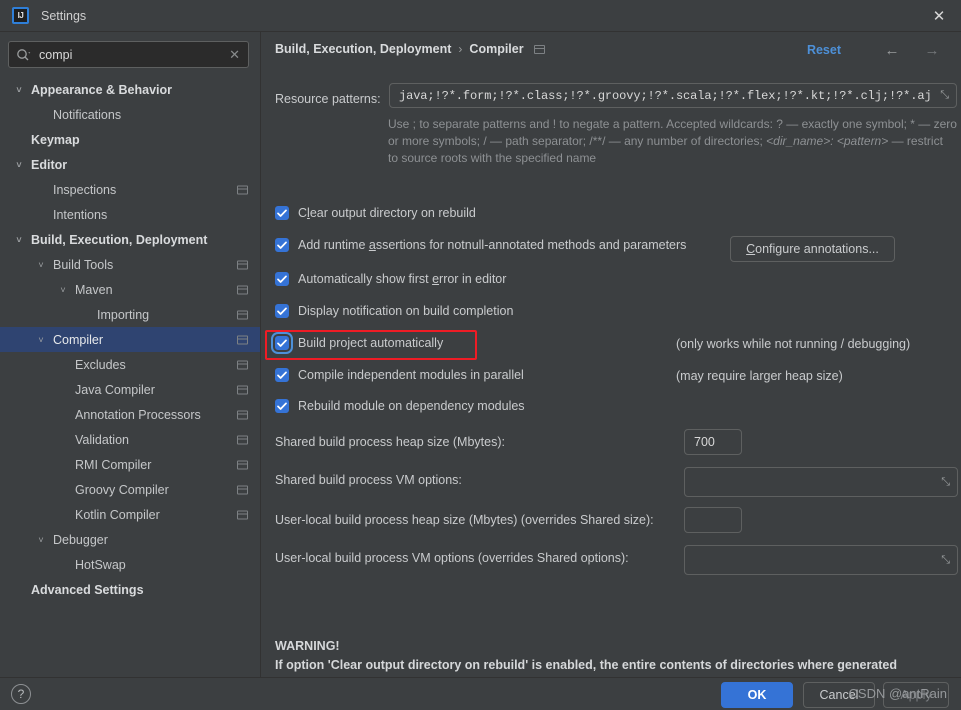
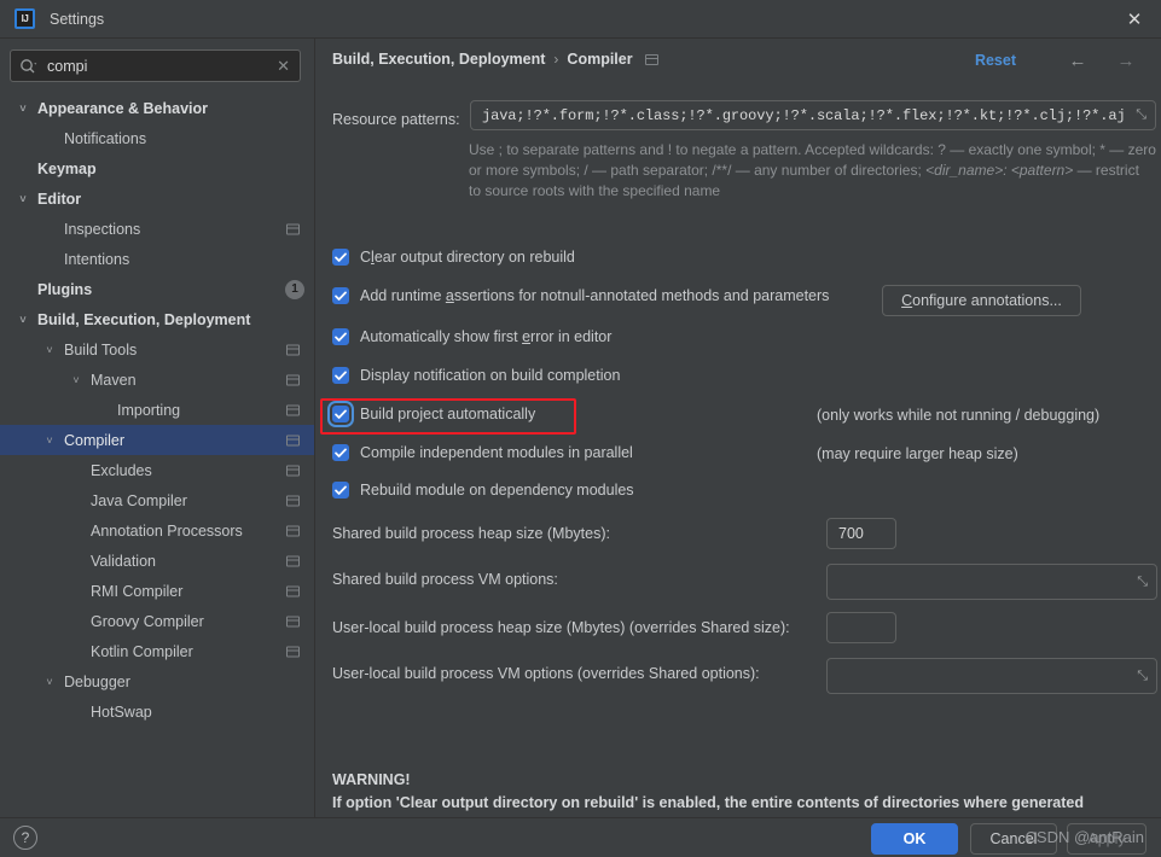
  IJ
  Settings
  ✕
  compi
  ✕
  ˅
  Appearance & Behavior
  Notifications
  Keymap
  ˅
  Editor
  Inspections
  Intentions
+ Plugins
+ 1
  ˅
  Build, Execution, Deployment
  ˅
  Build Tools
  ˅
  Maven
  Importing
  ˅
  Compiler
  Excludes
  Java Compiler
  Annotation Processors
  Validation
  RMI Compiler
  Groovy Compiler
  Kotlin Compiler
  ˅
  Debugger
  HotSwap
- Advanced Settings
  Build, Execution, Deployment
  ›
  Compiler
  Reset
  ←
  →
  Resource patterns:
  java;!?*.form;!?*.class;!?*.groovy;!?*.scala;!?*.flex;!?*.kt;!?*.clj;!?*.aj
  ⤡
  Use ; to separate patterns and ! to negate a pattern. Accepted wildcards: ? — exactly one symbol; * — zero
  or more symbols; / — path separator; /**/ — any number of directories; <dir_name>: <pattern> — restrict
  to source roots with the specified name
  Clear output directory on rebuild
  Add runtime assertions for notnull-annotated methods and parameters
  Automatically show first error in editor
  Display notification on build completion
  Build project automatically
  (only works while not running / debugging)
  Compile independent modules in parallel
  (may require larger heap size)
  Rebuild module on dependency modules
  Configure annotations...
  Shared build process heap size (Mbytes):
  700
  Shared build process VM options:
  ⤡
  User-local build process heap size (Mbytes) (overrides Shared size):
  User-local build process VM options (overrides Shared options):
  ⤡
  WARNING!
  If option 'Clear output directory on rebuild' is enabled, the entire contents of directories where generated
  ?
  OK
  Cancel
  Apply
  CSDN @antRain
